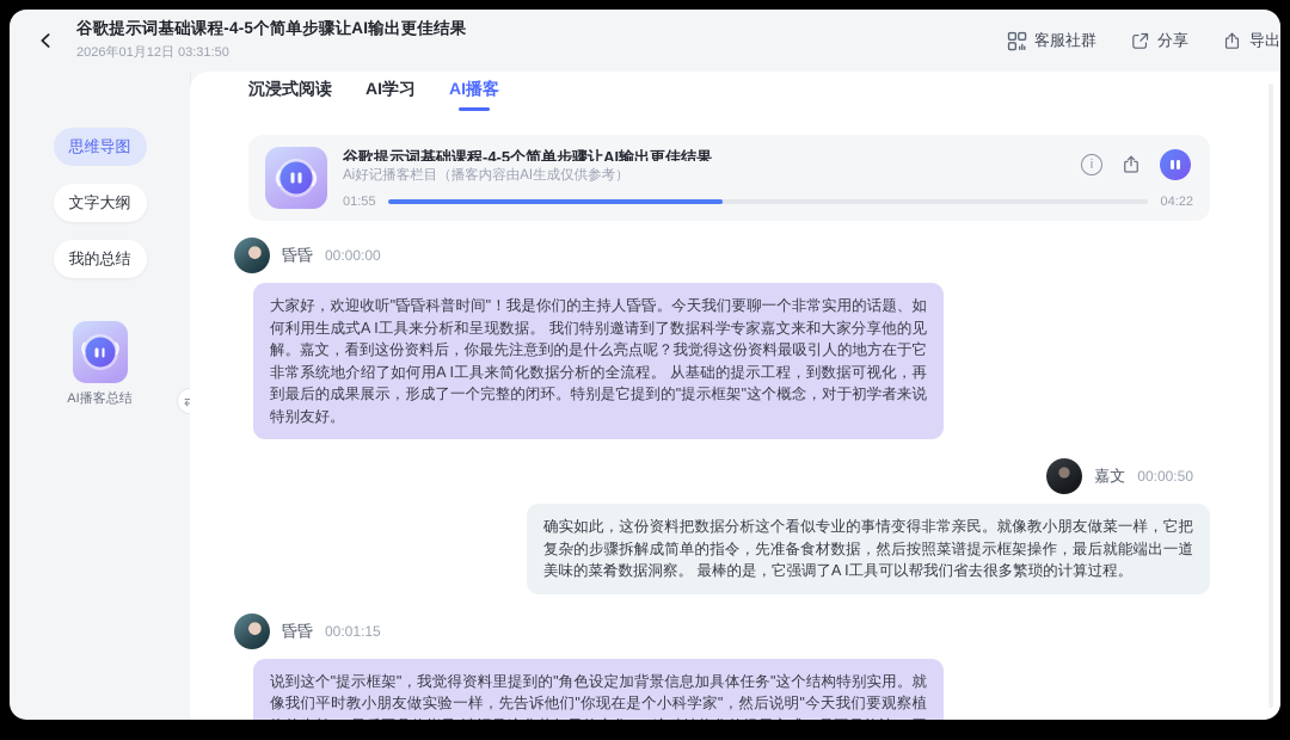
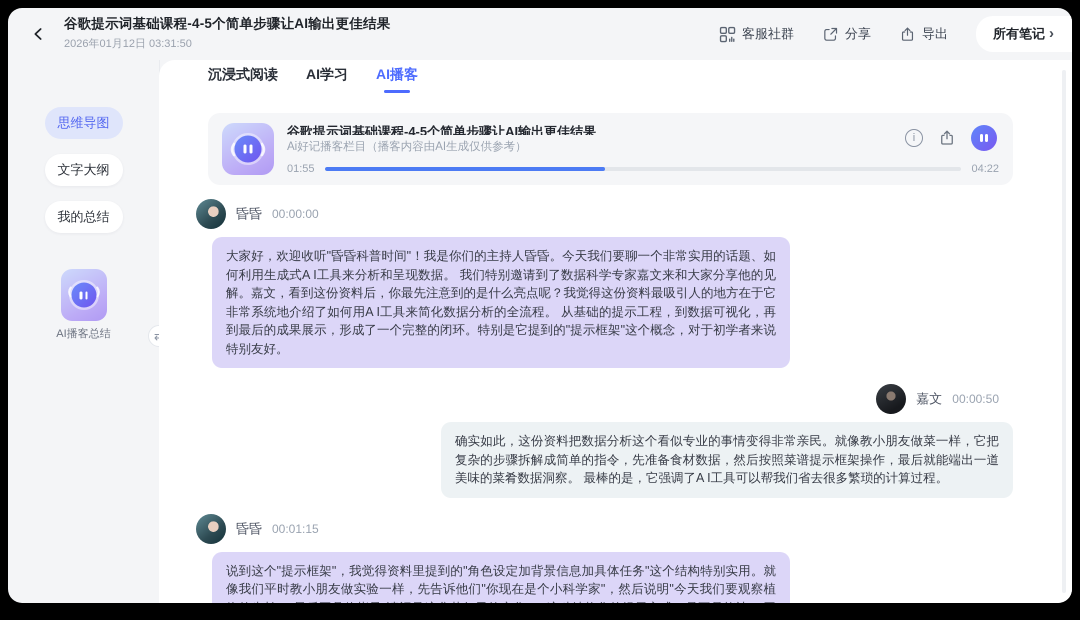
  谷歌提示词基础课程-4-5个简单步骤让AI输出更佳结果
  2026年01月12日 03:31:50
  客服社群
  分享
  导出
+ 所有笔记
+ ›
  思维导图
  文字大纲
  我的总结
  AI播客总结
  沉浸式阅读
  AI学习
  AI播客
  谷歌提示词基础课程-4-5个简单步骤让AI输出更佳结果
  Ai好记播客栏目（播客内容由AI生成仅供参考）
  01:55
  04:22
  i
  昏昏
  00:00:00
  大家好，欢迎收听"昏昏科普时间"！我是你们的主持人昏昏。今天我们要聊一个非常实用的话题、如何利用生成式A I工具来分析和呈现数据。 我们特别邀请到了数据科学专家嘉文来和大家分享他的见解。嘉文，看到这份资料后，你最先注意到的是什么亮点呢？我觉得这份资料最吸引人的地方在于它非常系统地介绍了如何用A I工具来简化数据分析的全流程。 从基础的提示工程，到数据可视化，再到最后的成果展示，形成了一个完整的闭环。特别是它提到的"提示框架"这个概念，对于初学者来说特别友好。
  嘉文
  00:00:50
  确实如此，这份资料把数据分析这个看似专业的事情变得非常亲民。就像教小朋友做菜一样，它把复杂的步骤拆解成简单的指令，先准备食材数据，然后按照菜谱提示框架操作，最后就能端出一道美味的菜肴数据洞察。 最棒的是，它强调了A I工具可以帮我们省去很多繁琐的计算过程。
  昏昏
  00:01:15
